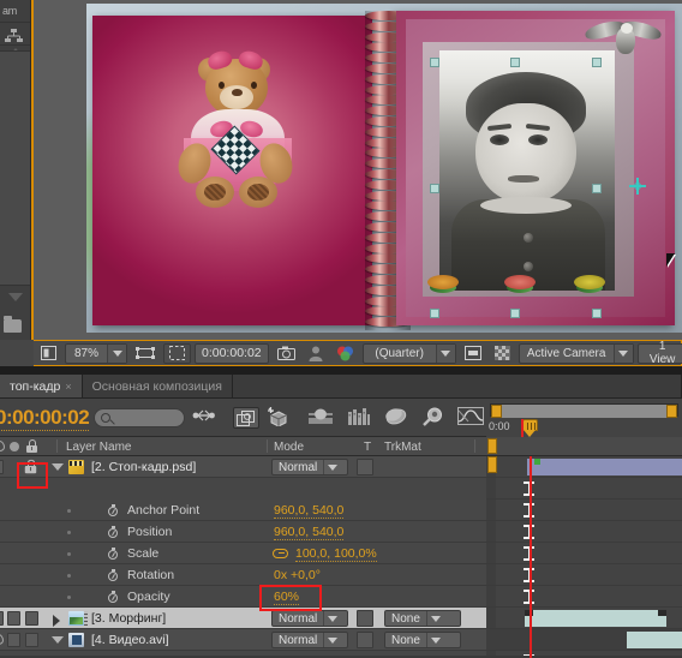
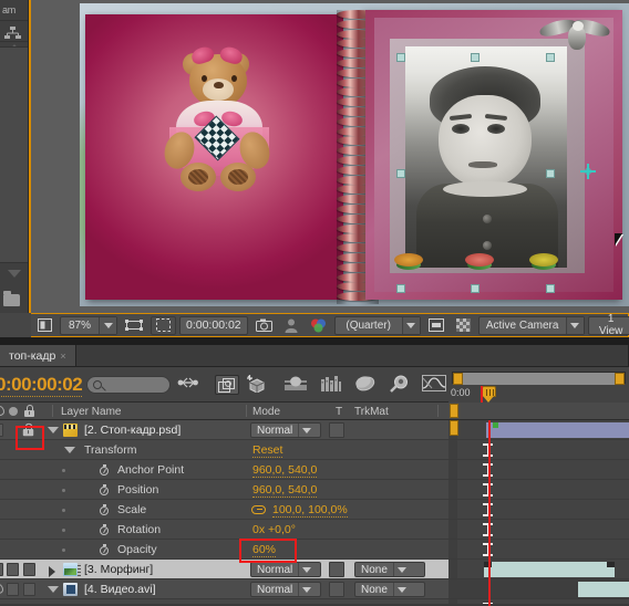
  am
  87%
  0:00:00:02
  (Quarter)
  Active Camera
  1 View
  топ-кадр
  ×
- Основная композиция
  0:00:00:02
  0:00
  Layer Name
  Mode
  T
  TrkMat
  [2. Стоп-кадр.psd]
  Normal
+ Transform
+ Reset
  Anchor Point
  960,0, 540,0
  Position
  960,0, 540,0
  Scale
  100,0, 100,0%
  Rotation
  0x +0,0°
  Opacity
  60%
  [3. Морфинг]
  Normal
  None
  [4. Видео.avi]
  Normal
  None
